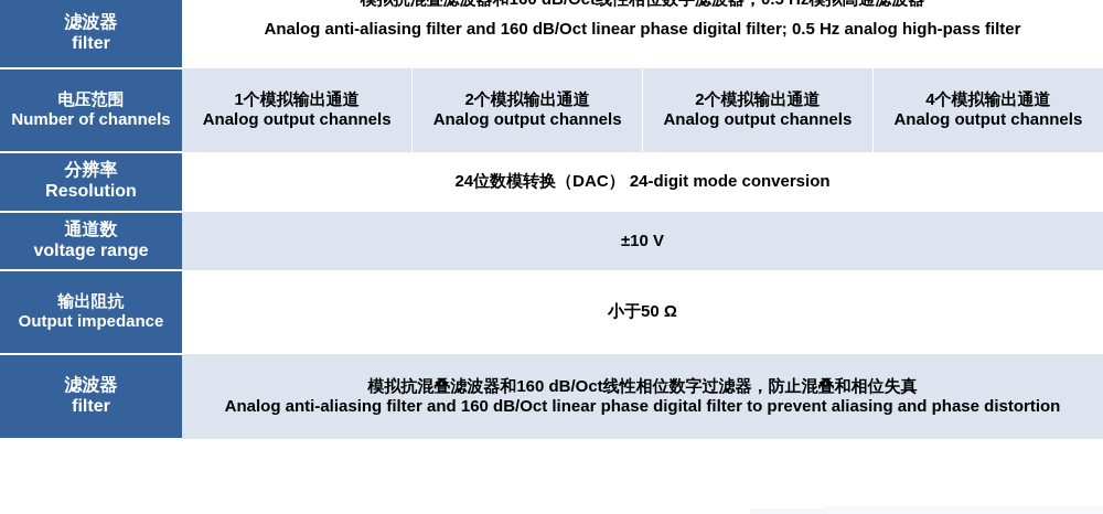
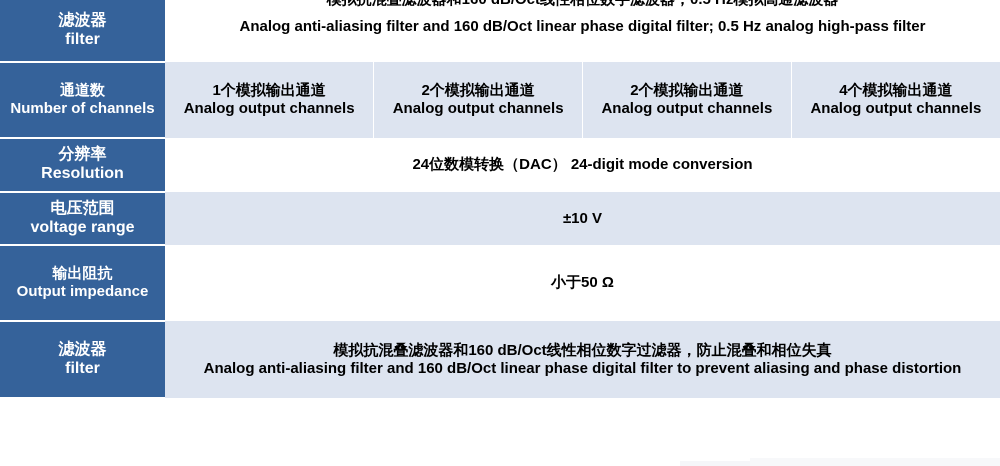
  滤波器 filter	Analog anti-aliasing filter and 160 dB/Oct linear phase digital filter; 0.5 Hz analog high-pass filter
- 电压范围 Number of channels	1个模拟输出通道 Analog output channels	2个模拟输出通道 Analog output channels	2个模拟输出通道 Analog output channels	4个模拟输出通道 Analog output channels
+ 通道数 Number of channels	1个模拟输出通道 Analog output channels	2个模拟输出通道 Analog output channels	2个模拟输出通道 Analog output channels	4个模拟输出通道 Analog output channels
  分辨率 Resolution	24位数模转换（DAC） 24-digit mode conversion
- 通道数 voltage range	±10 V
+ 电压范围 voltage range	±10 V
  输出阻抗 Output impedance	小于50 Ω
  滤波器 filter	模拟抗混叠滤波器和160 dB/Oct线性相位数字过滤器，防止混叠和相位失真 Analog anti-aliasing filter and 160 dB/Oct linear phase digital filter to prevent aliasing and phase distortion
